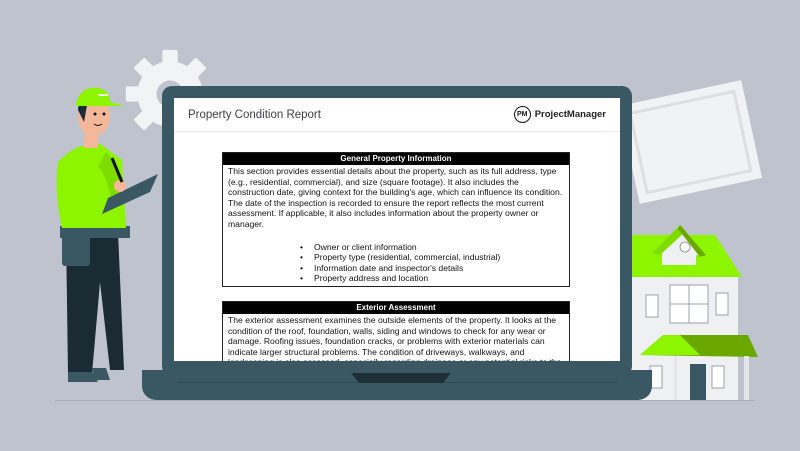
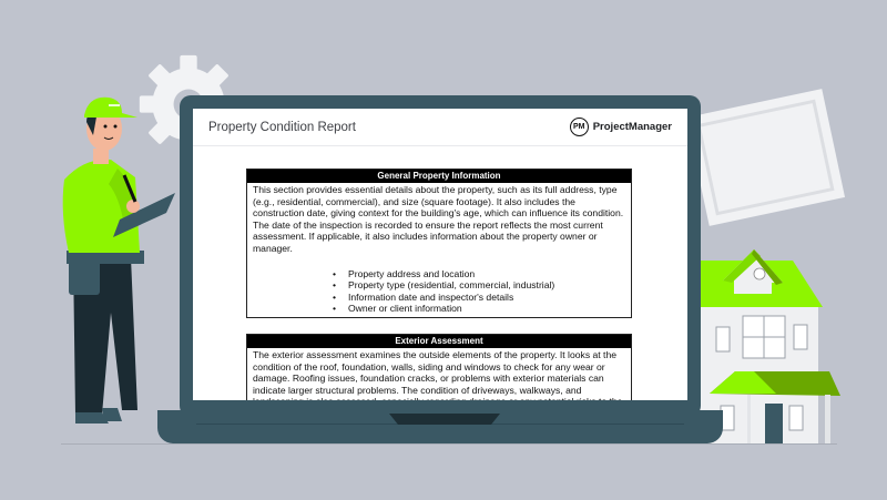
  Property Condition Report
  ProjectManager
  General Property Information
  This section provides essential details about the property, such as its full address, type (e.g., residential, commercial), and size (square footage). It also includes the construction date, giving context for the building's age, which can influence its condition. The date of the inspection is recorded to ensure the report reflects the most current assessment. If applicable, it also includes information about the property owner or manager.
- Owner or client information
+ Property address and location
  Property type (residential, commercial, industrial)
  Information date and inspector's details
- Property address and location
+ Owner or client information
  Exterior Assessment
  The exterior assessment examines the outside elements of the property. It looks at the condition of the roof, foundation, walls, siding and windows to check for any wear or damage. Roofing issues, foundation cracks, or problems with exterior materials can indicate larger structural problems. The condition of driveways, walkways, and
